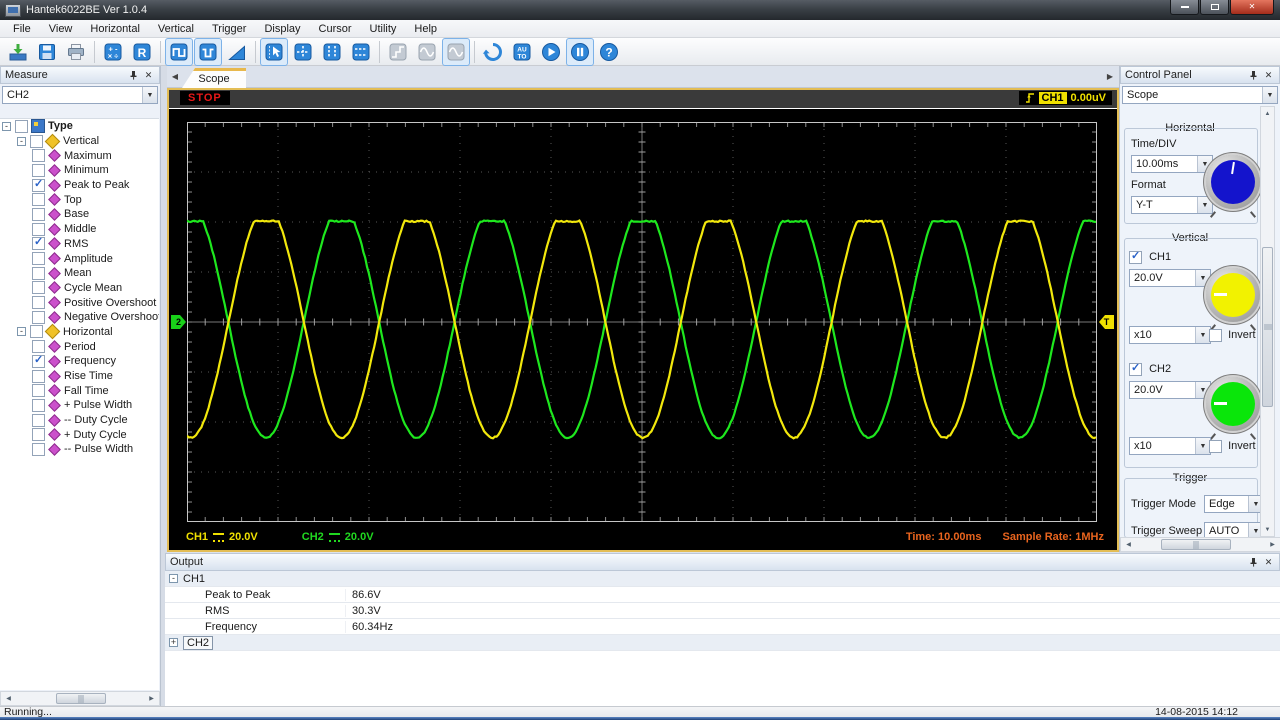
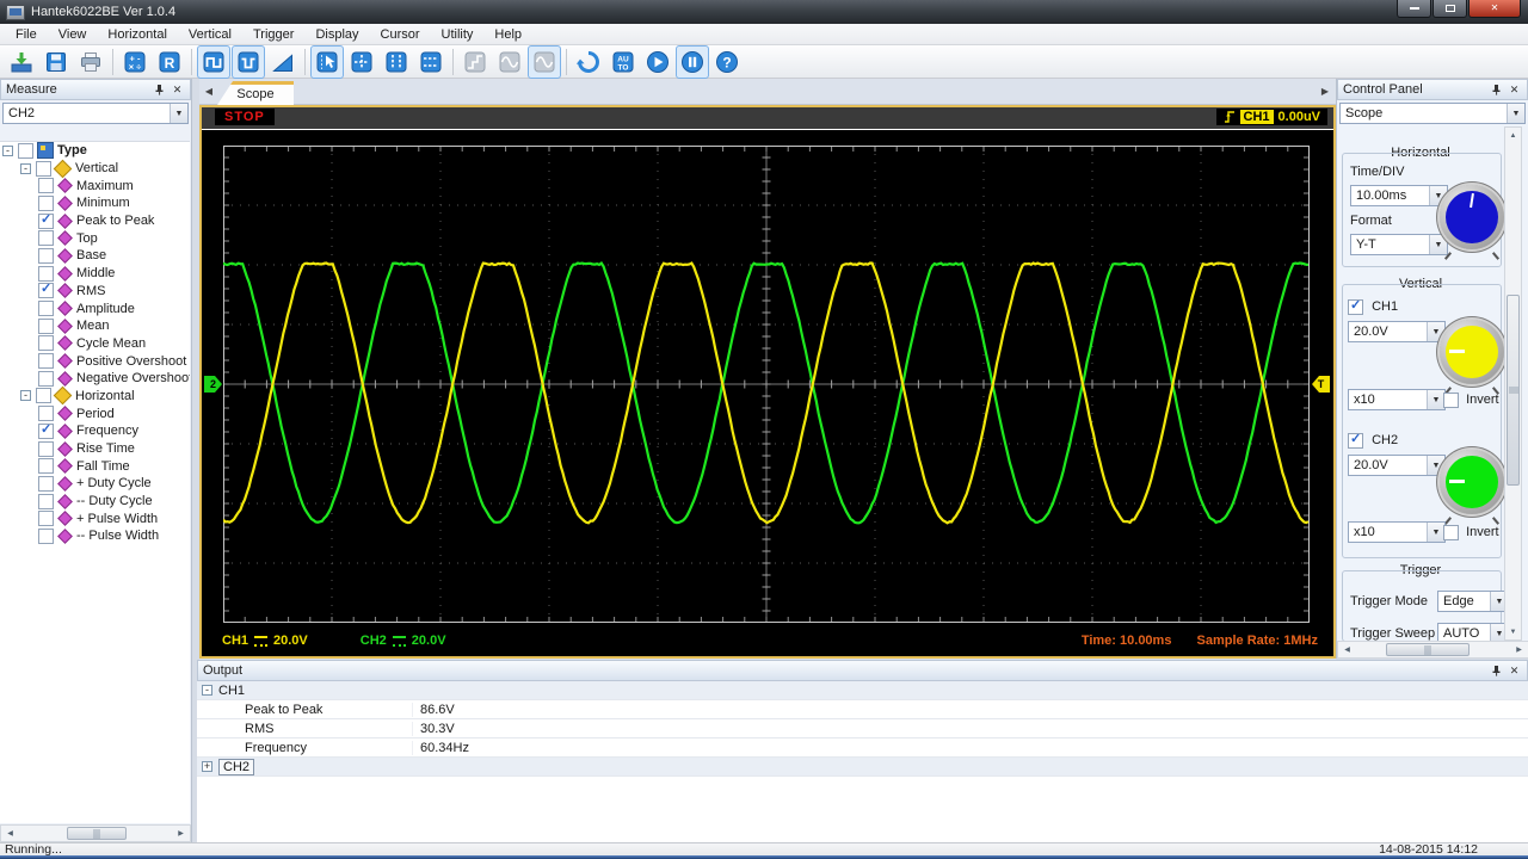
  Hantek6022BE Ver 1.0.4
  ✕
  File
  View
  Horizontal
  Vertical
  Trigger
  Display
  Cursor
  Utility
  Help
  + -
  × ÷
  R
  ?
  Measure
  ✕
  CH2
  -
  Type
  -
  Vertical
  Maximum
  Minimum
  Peak to Peak
  Top
  Base
  Middle
  RMS
  Amplitude
  Mean
  Cycle Mean
  Positive Overshoot
  Negative Overshoo
  -
  Horizontal
  Period
  Frequency
  Rise Time
  Fall Time
- + Pulse Width
+ + Duty Cycle
  -- Duty Cycle
- + Duty Cycle
+ + Pulse Width
  -- Pulse Width
  ◀
  Scope
  ▶
  STOP
  CH1
  0.00uV
  2
  T
  CH1
  20.0V
  CH2
  20.0V
  Time: 10.00ms Sample Rate: 1MHz
  Control Panel
  ✕
  Scope
  Horizontal
  Time/DIV
  10.00ms
  Format
  Y-T
  Vertical
  CH1
  20.0V
  x10
  Invert
  CH2
  20.0V
  x10
  Invert
  Trigger
  Trigger Mode
  Edge
  Trigger Sweep
  AUTO
  Output
  ✕
  -
  CH1
  Peak to Peak
  86.6V
  RMS
  30.3V
  Frequency
  60.34Hz
  +
  CH2
  Running...
  14-08-2015 14:12
